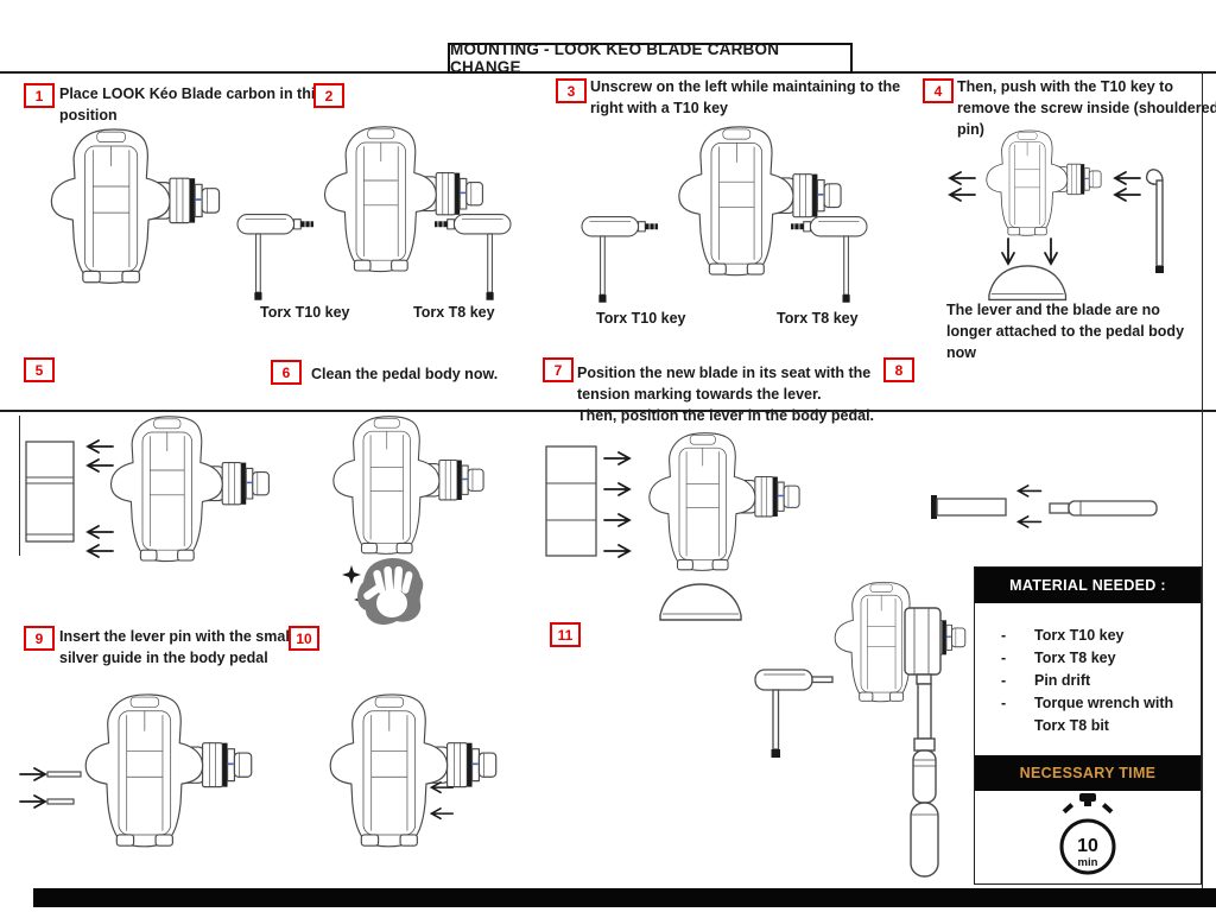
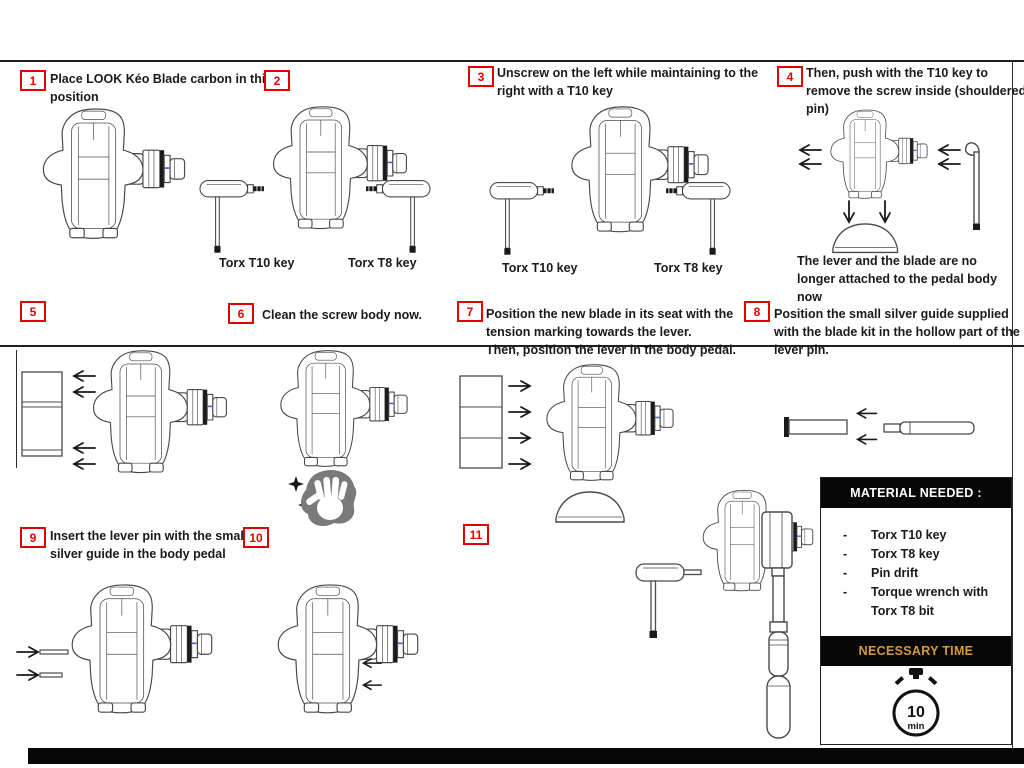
- MOUNTING - LOOK KEO BLADE CARBON CHANGE
  1
  2
  3
  4
  5
  6
  7
  8
  9
  10
  11
  Place LOOK Kéo Blade carbon in th
  position
  Unscrew on the left while maintaining to the
  right with a T10 key
  Then, push with the T10 key to
  remove the screw inside (shouldered
  pin)
  The lever and the blade are no
  longer attached to the pedal body
  now
- Clean the pedal body now.
+ Clean the screw body now.
  Position the new blade in its seat with the
  tension marking towards the lever.
  Then, position the lever in the body pedal.
+ Position the small silver guide supplied
+ with the blade kit in the hollow part of the
+ lever pin.
  Insert the lever pin with the sma
  silver guide in the body pedal
  Torx T10 key
  Torx T8 key
  Torx T10 key
  Torx T8 key
  MATERIAL NEEDED :
  -
  Torx T10 key
  -
  Torx T8 key
  -
  Pin drift
  -
  Torque wrench with Torx T8 bit
  NECESSARY TIME
  10
  min
